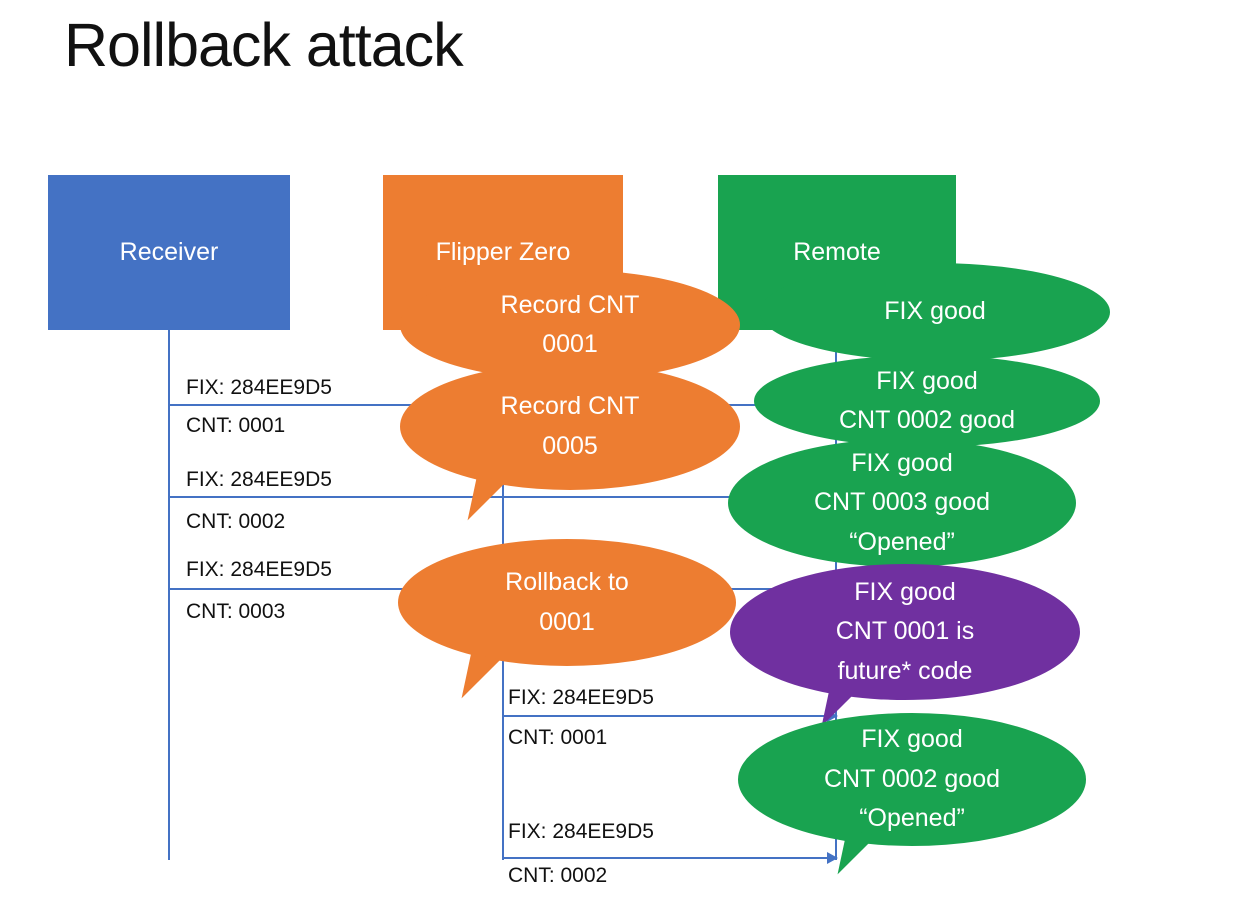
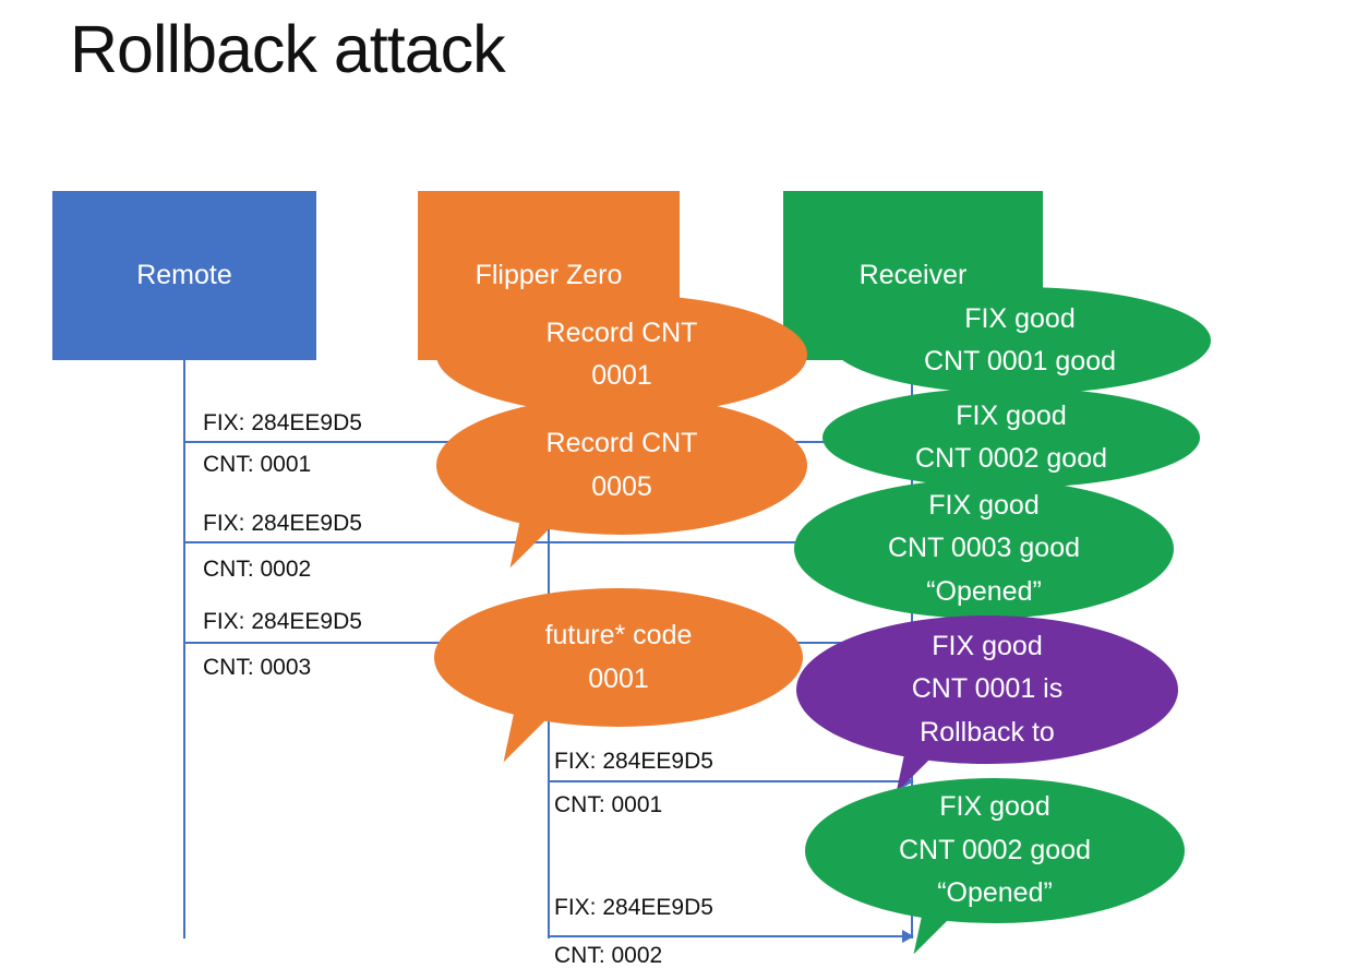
  Rollback attack
- Receiver
+ Remote
  Flipper Zero
- Remote
+ Receiver
  FIX: 284EE9D5
  CNT: 0001
  FIX: 284EE9D5
  CNT: 0002
  FIX: 284EE9D5
  CNT: 0003
  FIX: 284EE9D5
  CNT: 0001
  FIX: 284EE9D5
  CNT: 0002
  Record CNT
  0001
  Record CNT
  0005
  FIX good
+ CNT 0001 good
  FIX good
  CNT 0002 good
  FIX good
  CNT 0003 good
  “Opened”
- Rollback to
+ future* code
  0001
  FIX good
  CNT 0001 is
- future* code
+ Rollback to
  FIX good
  CNT 0002 good
  “Opened”
